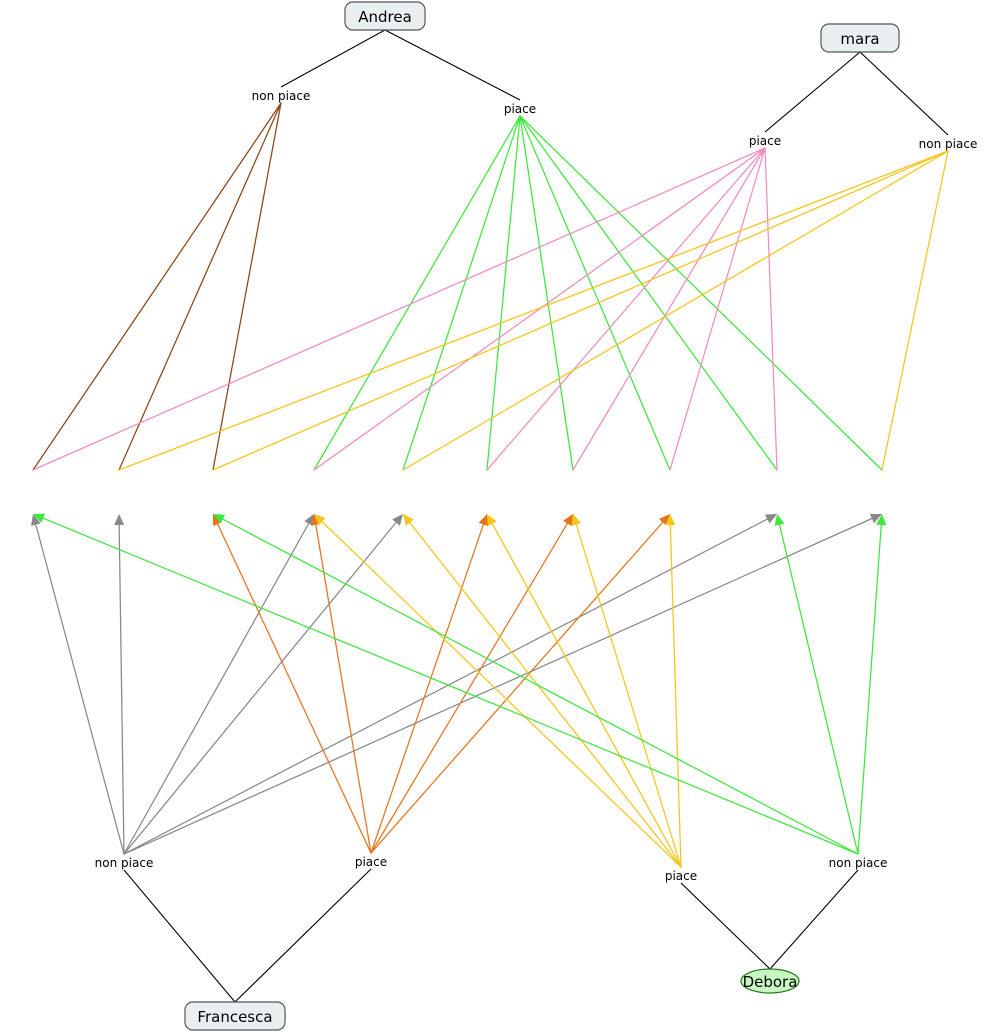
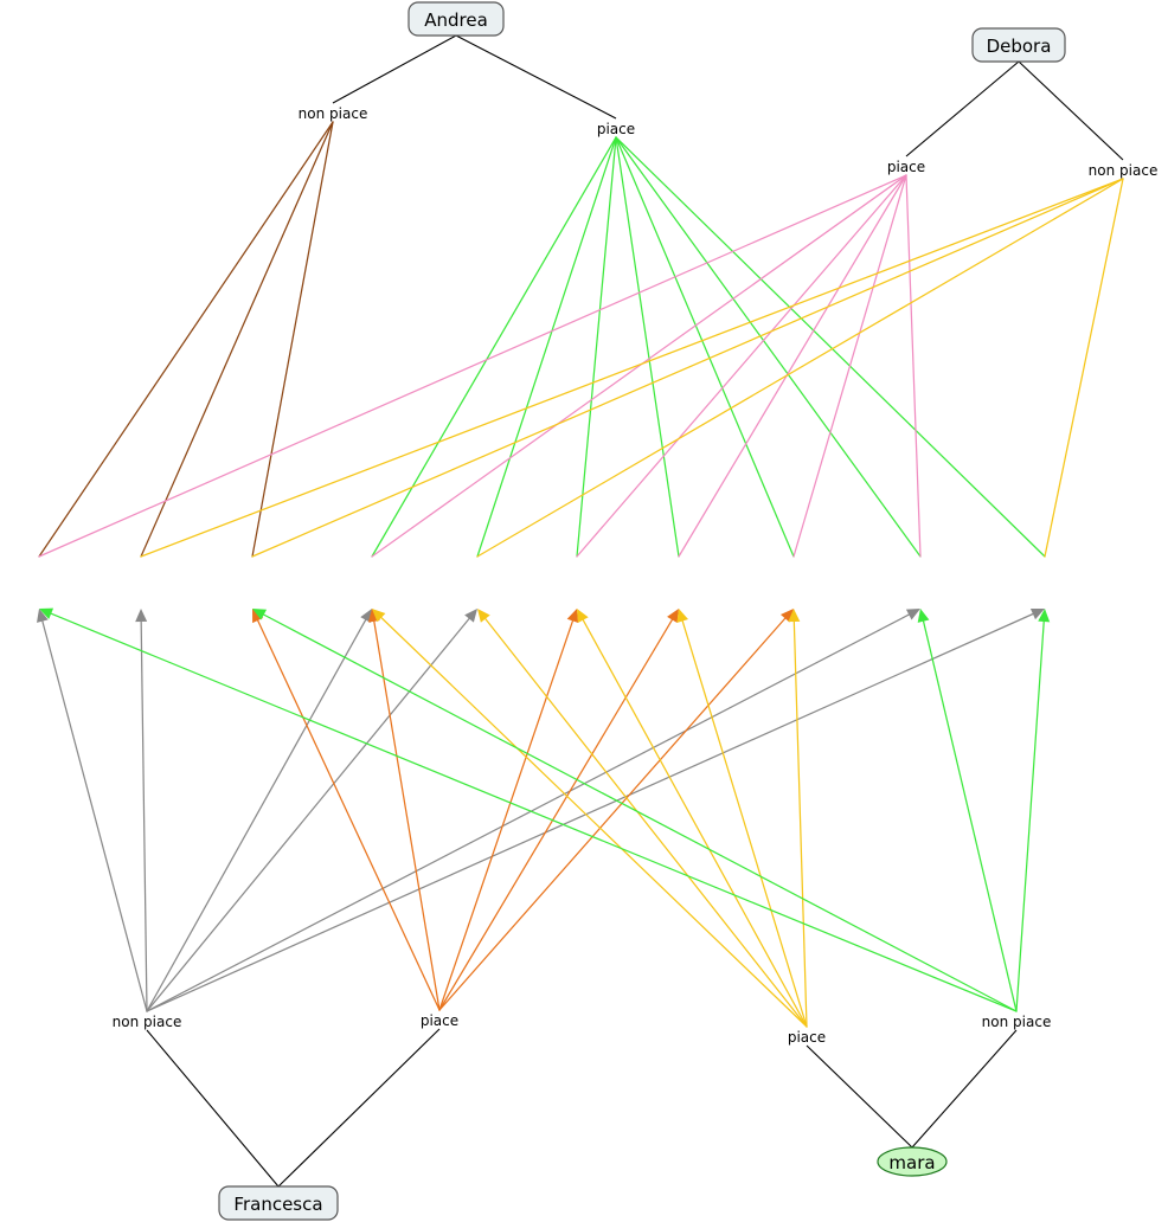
  non piace
  piace
  piace
  non piace
  non piace
  piace
  piace
  non piace
  Andrea
- mara
+ Debora
  Francesca
- Debora
+ mara
